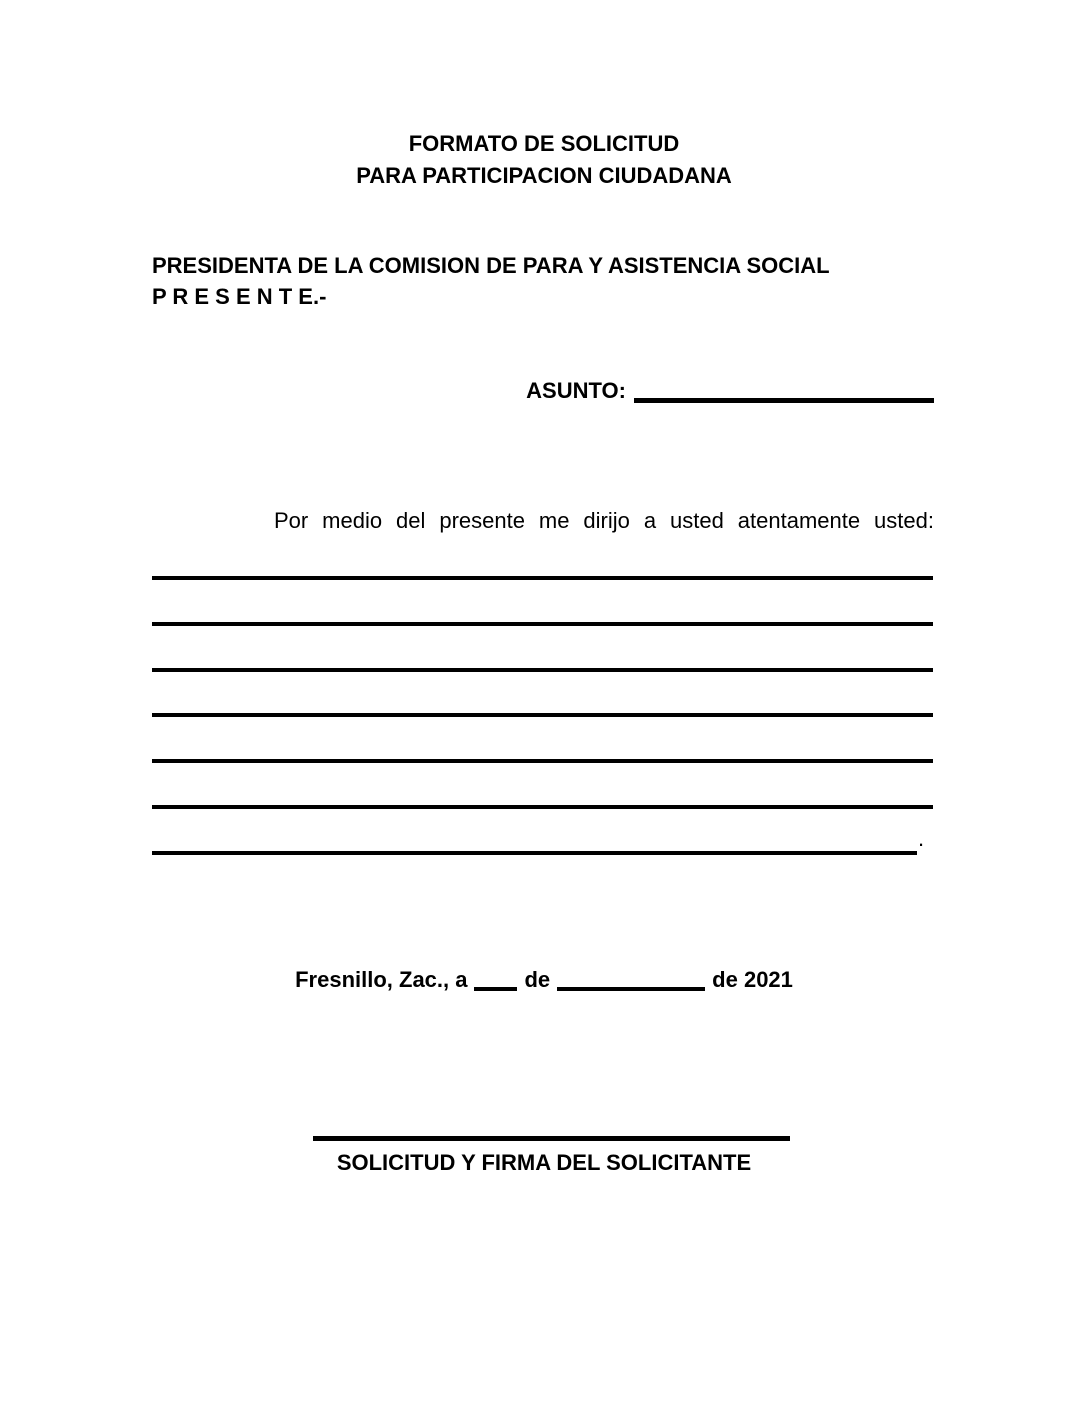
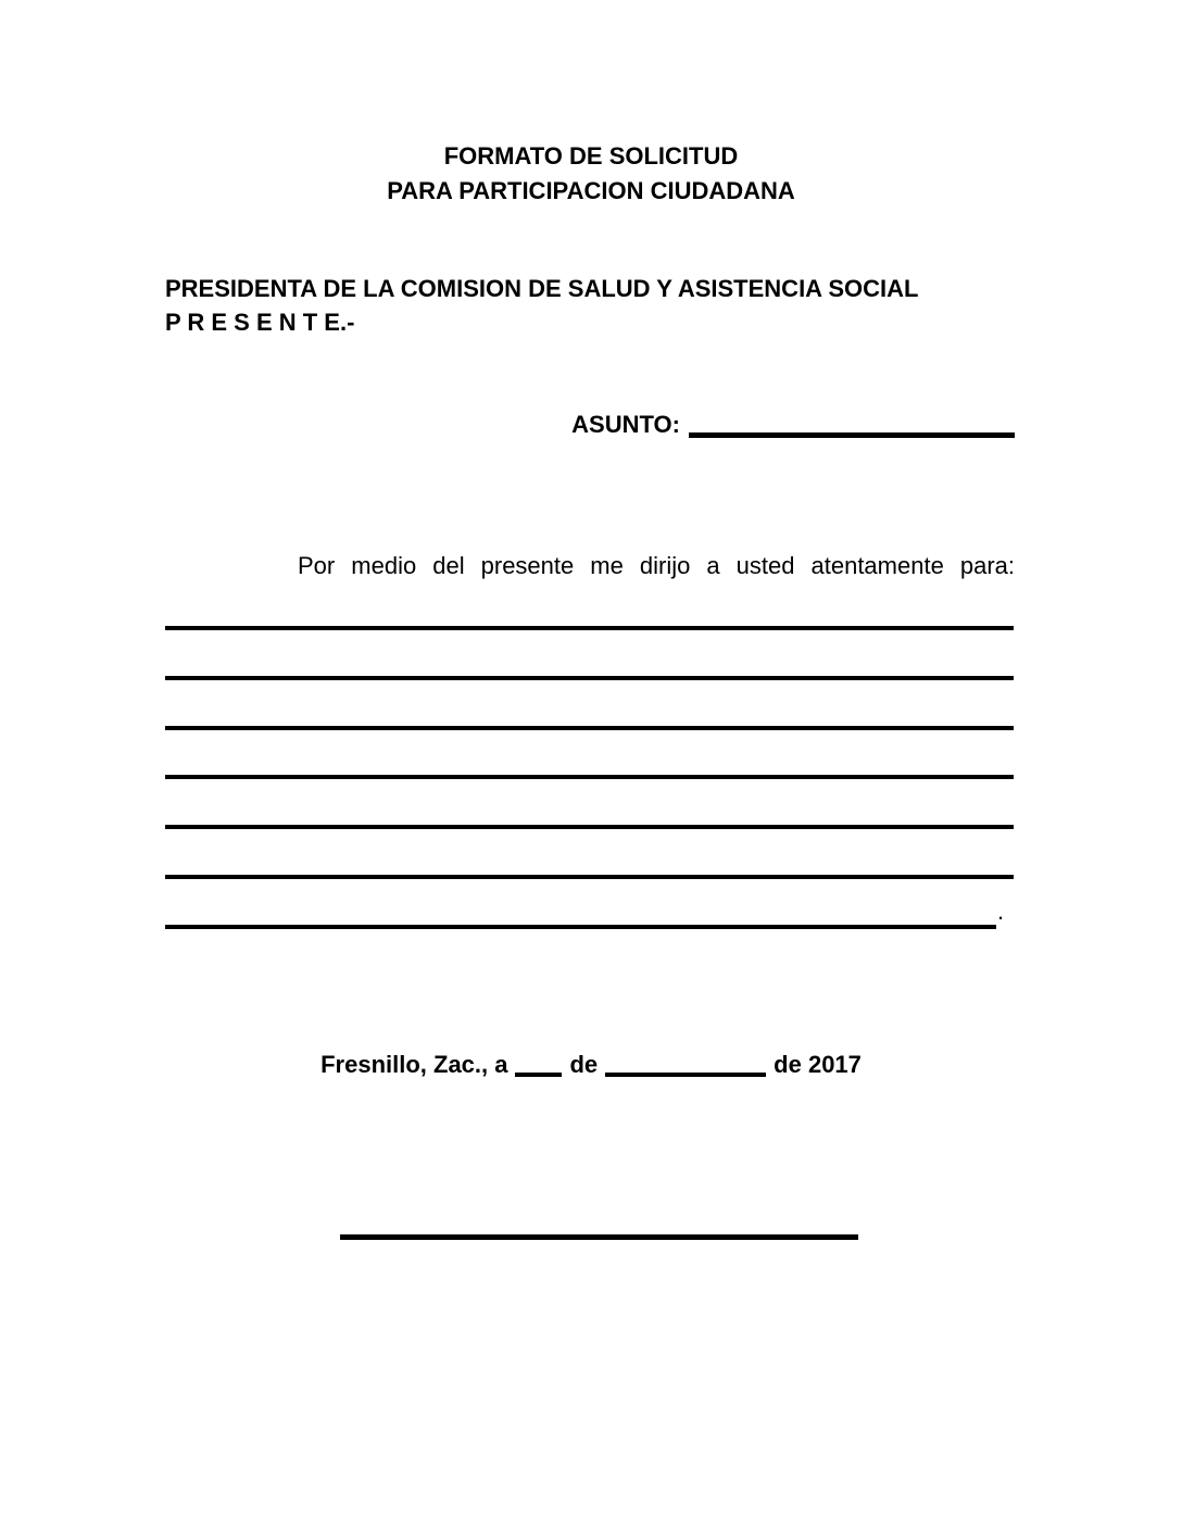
  FORMATO DE SOLICITUD
  PARA PARTICIPACION CIUDADANA
- PRESIDENTA DE LA COMISION DE PARA Y ASISTENCIA SOCIAL
+ PRESIDENTA DE LA COMISION DE SALUD Y ASISTENCIA SOCIAL
  P R E S E N T E.-
  ASUNTO:
- Por medio del presente me dirijo a usted atentamente usted:
+ Por medio del presente me dirijo a usted atentamente para:
  .
- Fresnillo, Zac., a de de 2021
+ Fresnillo, Zac., a de de 2017
- SOLICITUD Y FIRMA DEL SOLICITANTE
